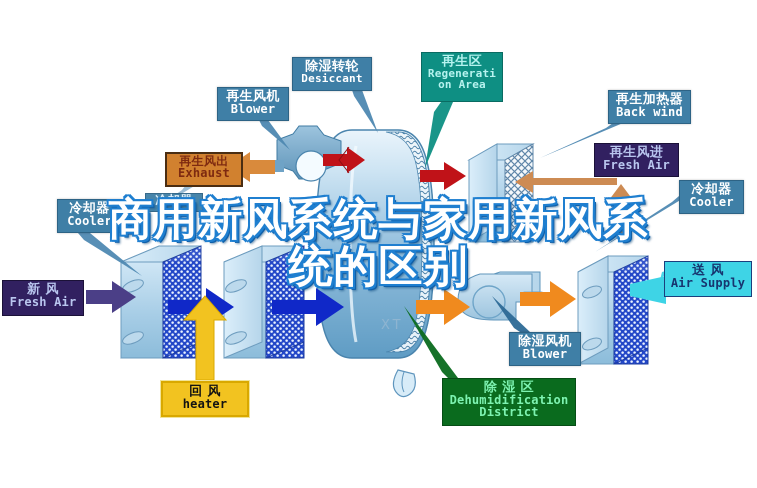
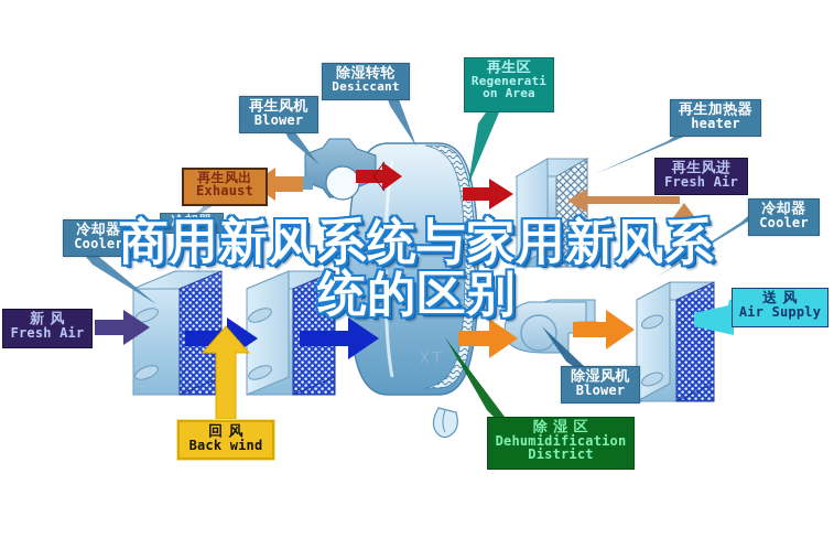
  XT
  再生风机
  Blower
  除湿转轮
  Desiccant
  再生区
  Regenerati
  on Area
  再生加热器
- Back wind
+ heater
  再生风进
  Fresh Air
  冷却器
  Cooler
  再生风出
  Exhaust
  冷却器
  Cooler
  冷却器
  新 风
  Fresh Air
  回 风
- heater
+ Back wind
  除湿风机
  Blower
  除 湿 区
  Dehumidification
  District
  送 风
  Air Supply
  商用新风系统与家用新风系
  统的区别
